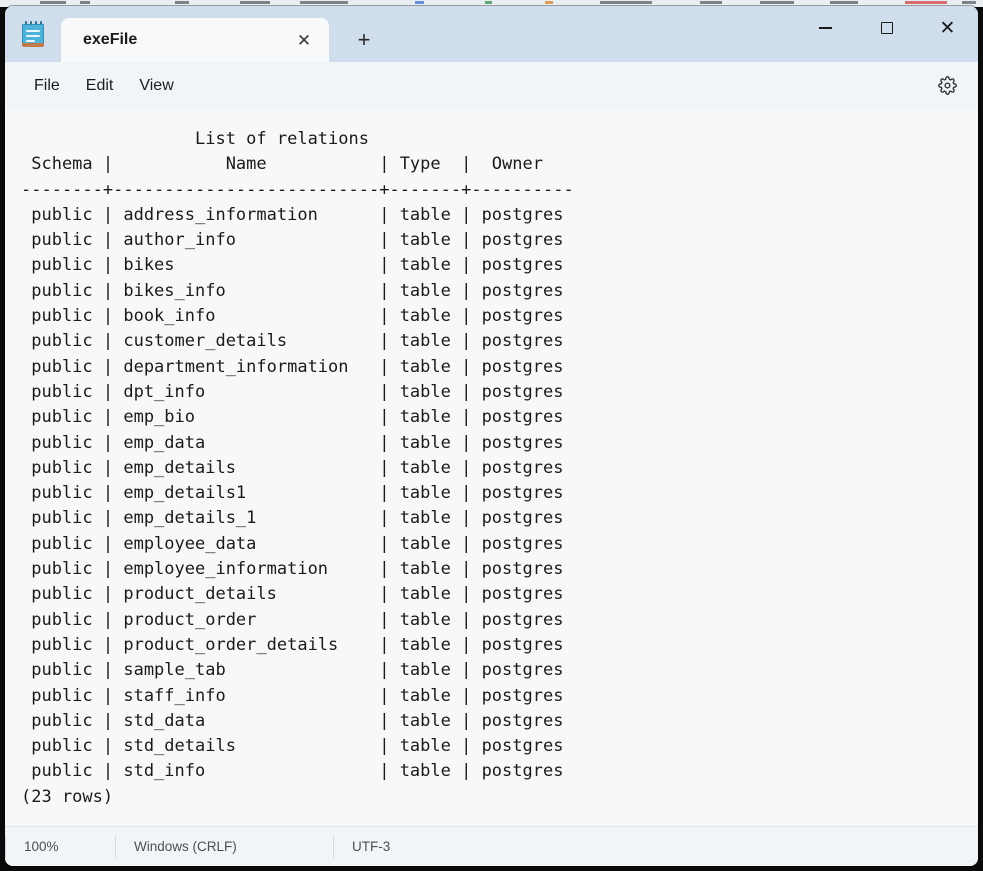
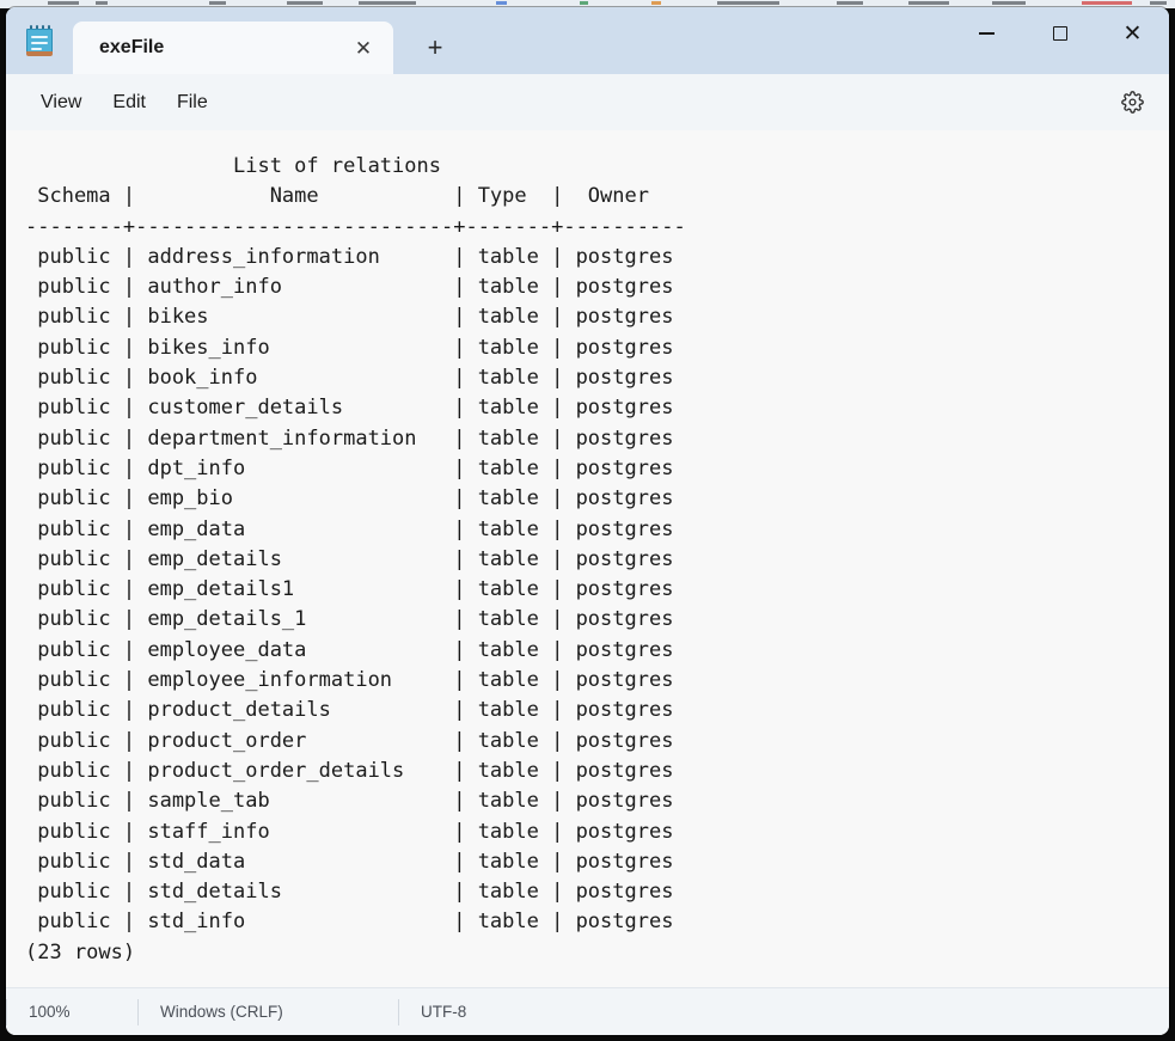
  exeFile
  ✕
  +
  ✕
- File
+ View
  Edit
- View
+ File
  List of relations
  Schema | Name | Type | Owner
  --------+--------------------------+-------+----------
  public | address_information | table | postgres
  public | author_info | table | postgres
  public | bikes | table | postgres
  public | bikes_info | table | postgres
  public | book_info | table | postgres
  public | customer_details | table | postgres
  public | department_information | table | postgres
  public | dpt_info | table | postgres
  public | emp_bio | table | postgres
  public | emp_data | table | postgres
  public | emp_details | table | postgres
  public | emp_details1 | table | postgres
  public | emp_details_1 | table | postgres
  public | employee_data | table | postgres
  public | employee_information | table | postgres
  public | product_details | table | postgres
  public | product_order | table | postgres
  public | product_order_details | table | postgres
  public | sample_tab | table | postgres
  public | staff_info | table | postgres
  public | std_data | table | postgres
  public | std_details | table | postgres
  public | std_info | table | postgres
  (23 rows)
  100%
  Windows (CRLF)
- UTF-3
+ UTF-8
